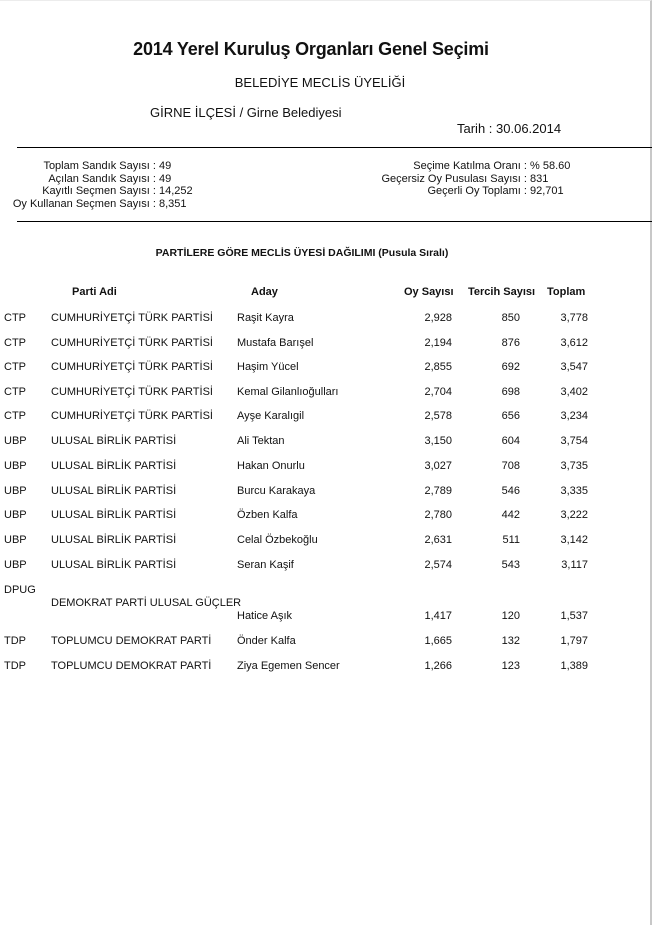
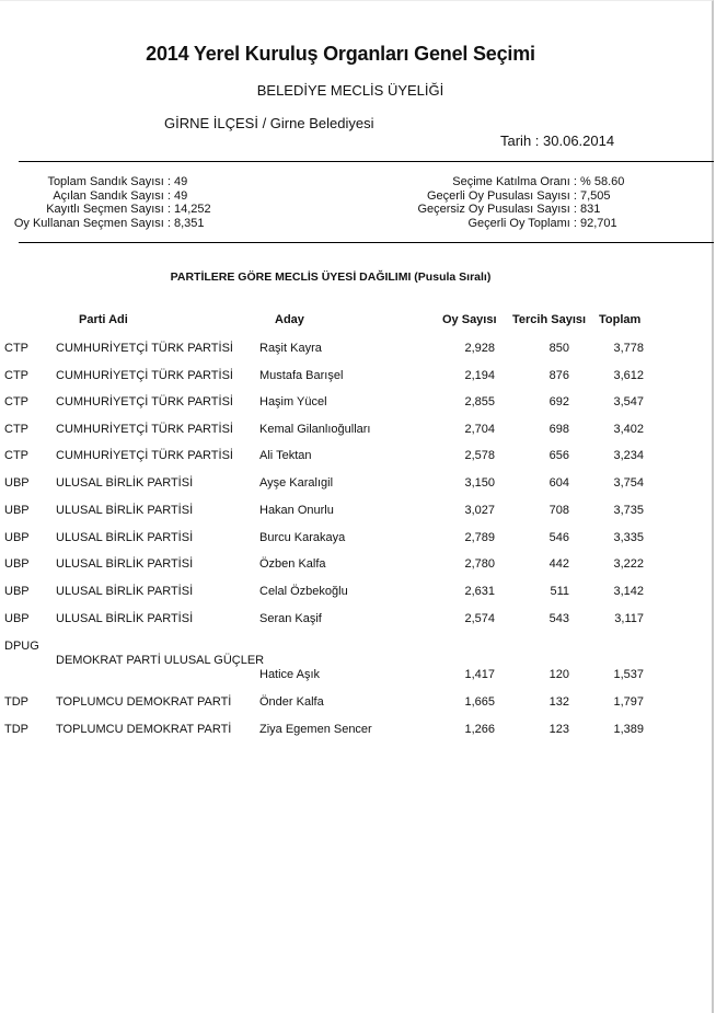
  2014 Yerel Kuruluş Organları Genel Seçimi
  BELEDİYE MECLİS ÜYELİĞİ
  GİRNE İLÇESİ / Girne Belediyesi
  Tarih : 30.06.2014
  Toplam Sandık Sayısı : 49
  Açılan Sandık Sayısı : 49
  Kayıtlı Seçmen Sayısı : 14,252
  Oy Kullanan Seçmen Sayısı : 8,351
  Seçime Katılma Oranı : % 58.60
+ Geçerli Oy Pusulası Sayısı : 7,505
  Geçersiz Oy Pusulası Sayısı : 831
  Geçerli Oy Toplamı : 92,701
  PARTİLERE GÖRE MECLİS ÜYESİ DAĞILIMI (Pusula Sıralı)
  Parti Adi
  Aday
  Oy Sayısı
  Tercih Sayısı
  Toplam
  CTP
  CUMHURİYETÇİ TÜRK PARTİSİ
  Raşit Kayra
  2,928
  850
  3,778
  CTP
  CUMHURİYETÇİ TÜRK PARTİSİ
  Mustafa Barışel
  2,194
  876
  3,612
  CTP
  CUMHURİYETÇİ TÜRK PARTİSİ
  Haşim Yücel
  2,855
  692
  3,547
  CTP
  CUMHURİYETÇİ TÜRK PARTİSİ
  Kemal Gilanlıoğulları
  2,704
  698
  3,402
  CTP
  CUMHURİYETÇİ TÜRK PARTİSİ
- Ayşe Karalıgil
+ Ali Tektan
  2,578
  656
  3,234
  UBP
  ULUSAL BİRLİK PARTİSİ
- Ali Tektan
+ Ayşe Karalıgil
  3,150
  604
  3,754
  UBP
  ULUSAL BİRLİK PARTİSİ
  Hakan Onurlu
  3,027
  708
  3,735
  UBP
  ULUSAL BİRLİK PARTİSİ
  Burcu Karakaya
  2,789
  546
  3,335
  UBP
  ULUSAL BİRLİK PARTİSİ
  Özben Kalfa
  2,780
  442
  3,222
  UBP
  ULUSAL BİRLİK PARTİSİ
  Celal Özbekoğlu
  2,631
  511
  3,142
  UBP
  ULUSAL BİRLİK PARTİSİ
  Seran Kaşif
  2,574
  543
  3,117
  DPUG
  DEMOKRAT PARTİ ULUSAL GÜÇLER
  Hatice Aşık
  1,417
  120
  1,537
  TDP
  TOPLUMCU DEMOKRAT PARTİ
  Önder Kalfa
  1,665
  132
  1,797
  TDP
  TOPLUMCU DEMOKRAT PARTİ
  Ziya Egemen Sencer
  1,266
  123
  1,389
